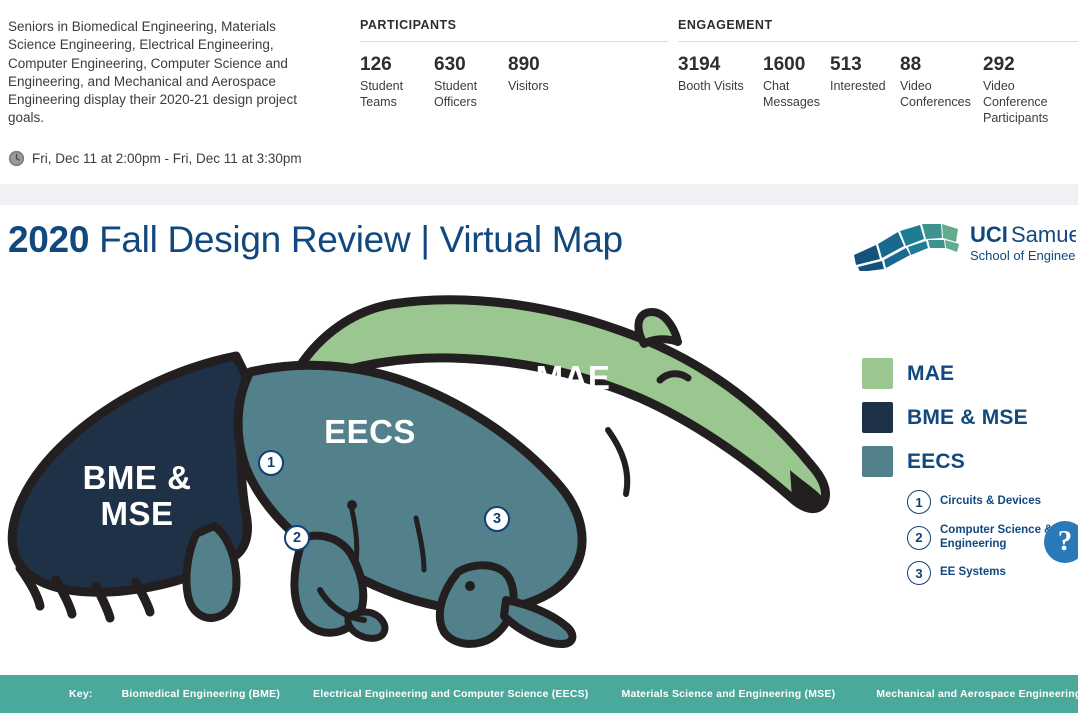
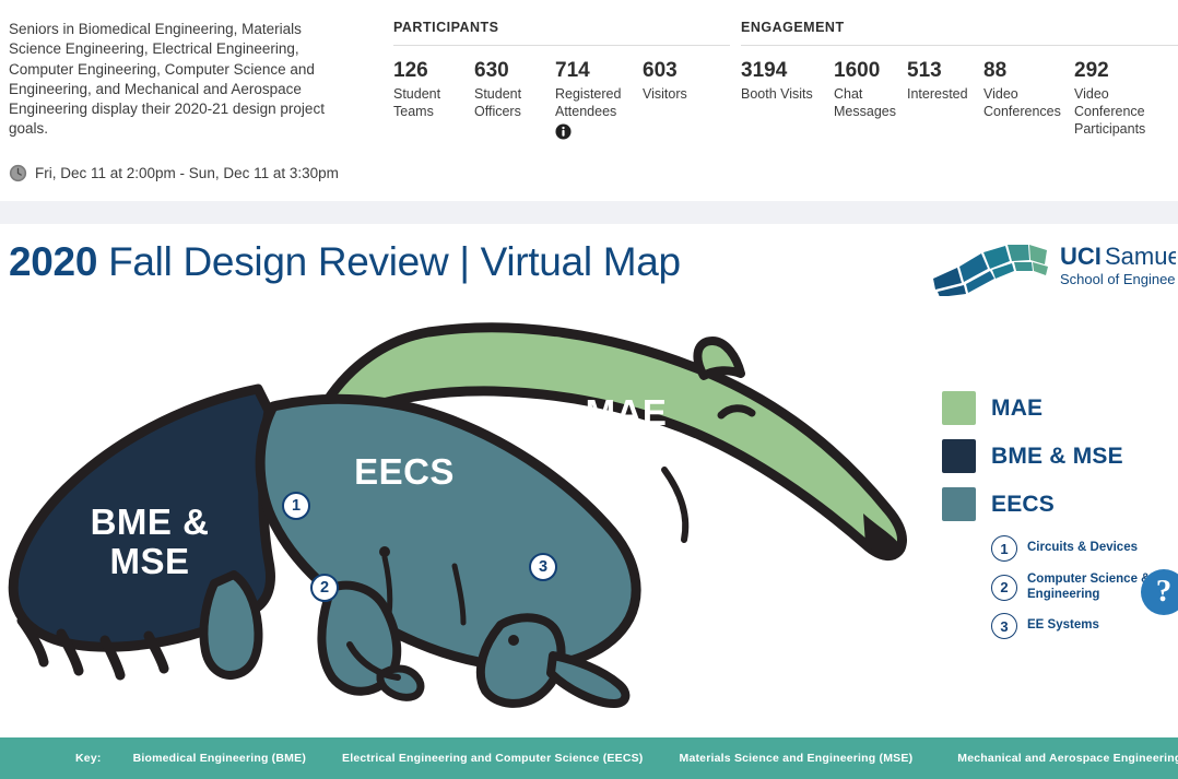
  Seniors in Biomedical Engineering, Materials Science Engineering, Electrical Engineering, Computer Engineering, Computer Science and Engineering, and Mechanical and Aerospace Engineering display their 2020-21 design project goals.
- Fri, Dec 11 at 2:00pm - Fri, Dec 11 at 3:30pm
+ Fri, Dec 11 at 2:00pm - Sun, Dec 11 at 3:30pm
  PARTICIPANTS
  126
  Student Teams
  630
  Student Officers
+ 714
+ Registered Attendees
- 890
+ 603
  Visitors
  ENGAGEMENT
  3194
  Booth Visits
  1600
  Chat Messages
  513
  Interested
  88
  Video Conferences
  292
  Video Conference Participants
  2020 Fall Design Review | Virtual Map
  UCI
  Samue
  School of Enginee
  BME & MSE
  EECS
  MAE
  1
  2
  3
  MAE
  BME & MSE
  EECS
  1
  Circuits & Devices
  2
  Computer Science Engineering
  3
  EE Systems
  ?
  Key:
  Biomedical Engineering (BME)
  Electrical Engineering and Computer Science (EECS)
  Materials Science and Engineering (MSE)
  Mechanical and Aerospace Engineerin
